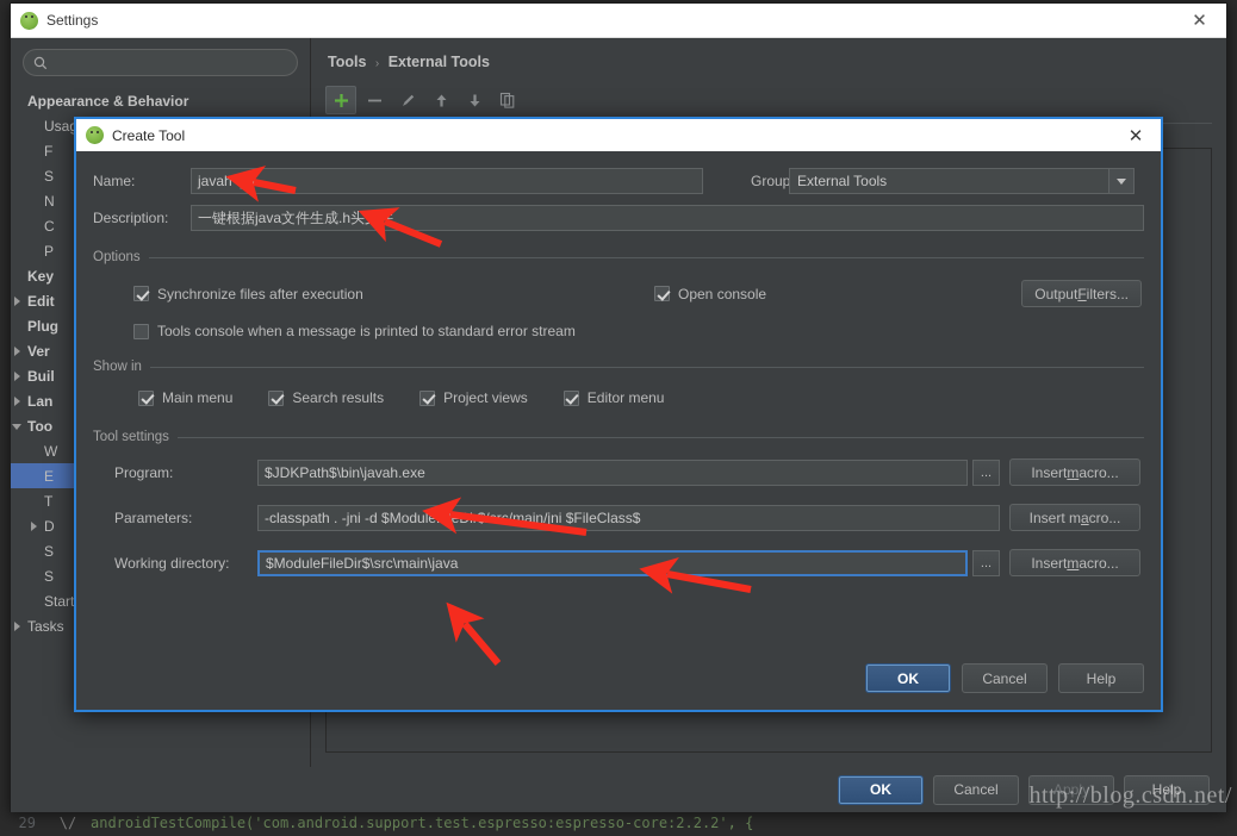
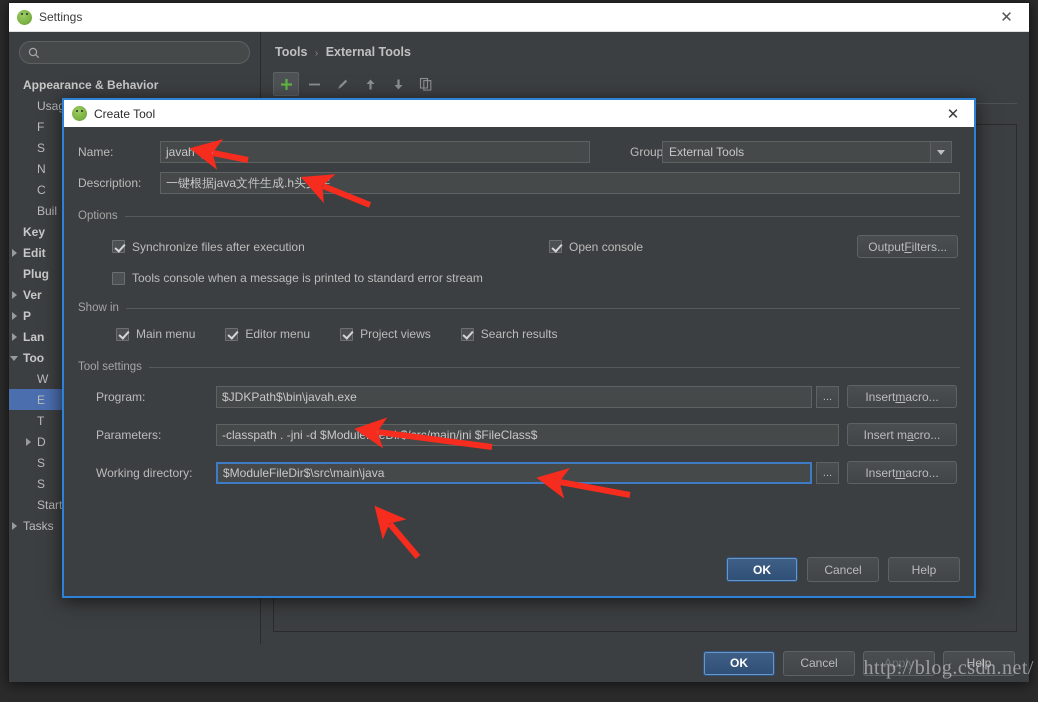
- 29 \/ androidTestCompile('com.android.support.test.espresso:espresso-core:2.2.2', {
  Settings
  ✕
  Appearance & Behavior
  F
  S
  N
  C
- P
+ Buil
  Key
  Edit
  Plug
  Ver
- Buil
+ P
  Lan
  Too
  W
  E
  T
  D
  S
  S
  Tasks
  Tools › External Tools
  OK
  Cancel
  Apply
  Help
  Create Tool
  ✕
  Name:
  javah -jni
  Group
  External Tools
  Description:
  一键根据java文件生成.h头文件
  Options
  Synchronize files after execution
  Open console
  Output
  F
  ilters...
  Tools console when a message is printed to standard error stream
  Show in
  Main menu
- Search results
+ Editor menu
  Project views
- Editor menu
+ Search results
  Tool settings
  Program:
  $JDKPath$\bin\javah.exe
  ...
  Insert
  m
  acro...
  Parameters:
  -classpath . -jni -d $ModuleFilc/main/jni $FileClass$
  Insert m
  a
  cro...
  Working directory:
  $ModuleFileDir$\src\main\java
  ...
  Insert
  m
  acro...
  OK
  Cancel
  Help
  http://blog.csdn.net/
